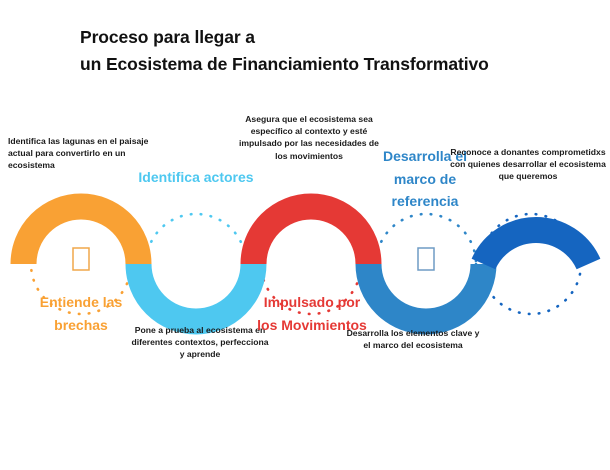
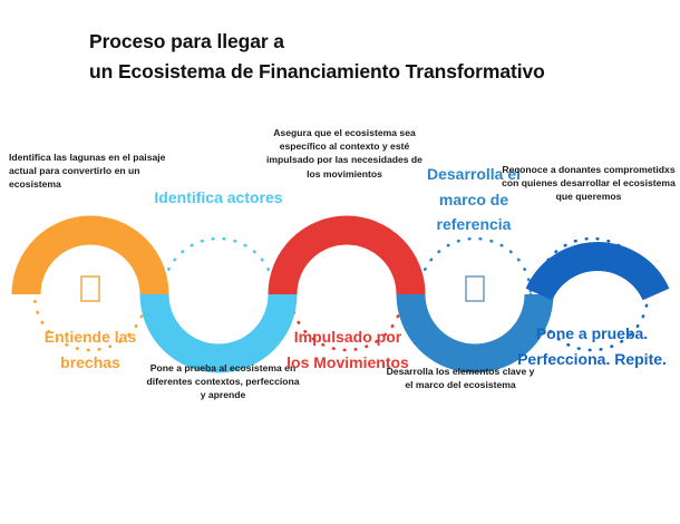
  Proceso para llegar a
  un Ecosistema de Financiamiento Transformativo
  Identifica las lagunas en el paisaje actual para convertirlo en un ecosistema
  Entiende las brechas
  Identifica actores
  Pone a prueba al ecosistema en diferentes contextos, perfecciona y aprende
  Asegura que el ecosistema sea específico al contexto y esté impulsado por las necesidades de los movimientos
  Impulsado por los Movimientos
  Desarrolla el marco de referencia
  Desarrolla los elementos clave y el marco del ecosistema
  Reconoce a donantes comprometidxs con quienes desarrollar el ecosistema que queremos
+ Pone a prueba. Perfecciona. Repite.
